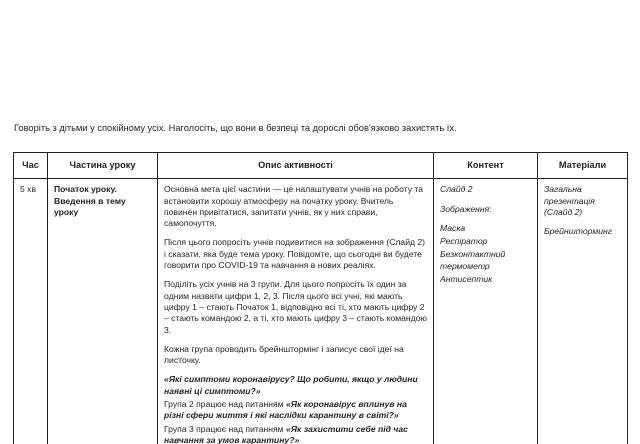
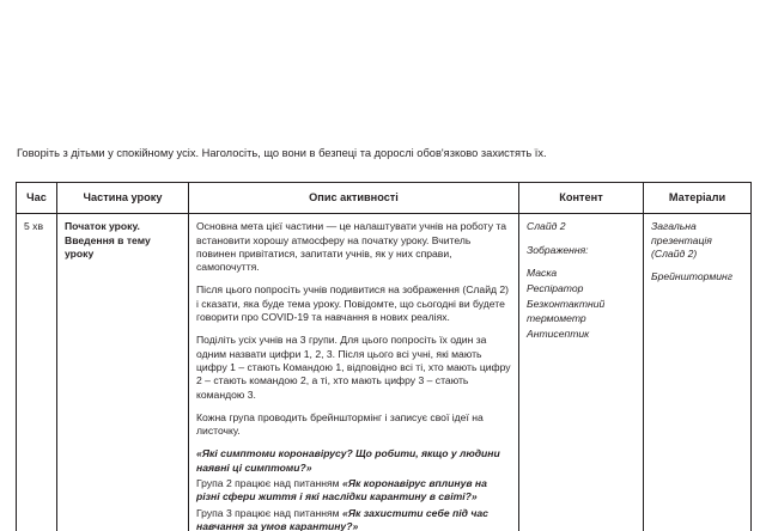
  Говоріть з дітьми у спокійному усіх. Наголосіть, що вони в безпеці та дорослі обов'язково захистять їх.
  Час	Частина уроку	Опис активності	Контент	Матеріали
- 5 хв	Початок уроку. Введення в тему уроку	Основна мета цієї частини — це налаштувати учнів на роботу та встановити хорошу атмосферу на початку уроку. Вчитель повинен привітатися, запитати учнів, як у них справи, самопочуття. Після цього попросіть учнів подивитися на зображення (Слайд 2) і сказати, яка буде тема уроку. Повідомте, що сьогодні ви будете говорити про COVID-19 та навчання в нових реаліях. Поділіть усіх учнів на 3 групи. Для цього попросіть їх один за одним назвати цифри 1, 2, 3. Після цього всі учні, які мають цифру 1 – стають Початок 1, відповідно всі ті, хто мають цифру 2 – стають командою 2, а ті, хто мають цифру 3 – стають командою 3. Кожна група проводить брейнштормінг і записує свої ідеї на листочку. «Які симптоми коронавірусу? Що робити, якщо у людини наявні ці симптоми?» Група 2 працює над питанням «Як коронавірус вплинув на різні сфери життя і які наслідки карантину в світі?» Група 3 працює над питанням «Як захистити себе під час навчання за умов карантину?»	Слайд 2 Зображення: Маска Респіратор Безконтактний термометр Антисептик	Загальна презентація (Слайд 2) Брейншторминг
+ 5 хв	Початок уроку. Введення в тему уроку	Основна мета цієї частини — це налаштувати учнів на роботу та встановити хорошу атмосферу на початку уроку. Вчитель повинен привітатися, запитати учнів, як у них справи, самопочуття. Після цього попросіть учнів подивитися на зображення (Слайд 2) і сказати, яка буде тема уроку. Повідомте, що сьогодні ви будете говорити про COVID-19 та навчання в нових реаліях. Поділіть усіх учнів на 3 групи. Для цього попросіть їх один за одним назвати цифри 1, 2, 3. Після цього всі учні, які мають цифру 1 – стають Командою 1, відповідно всі ті, хто мають цифру 2 – стають командою 2, а ті, хто мають цифру 3 – стають командою 3. Кожна група проводить брейнштормінг і записує свої ідеї на листочку. «Які симптоми коронавірусу? Що робити, якщо у людини наявні ці симптоми?» Група 2 працює над питанням «Як коронавірус вплинув на різні сфери життя і які наслідки карантину в світі?» Група 3 працює над питанням «Як захистити себе під час навчання за умов карантину?»	Слайд 2 Зображення: Маска Респіратор Безконтактний термометр Антисептик	Загальна презентація (Слайд 2) Брейншторминг
